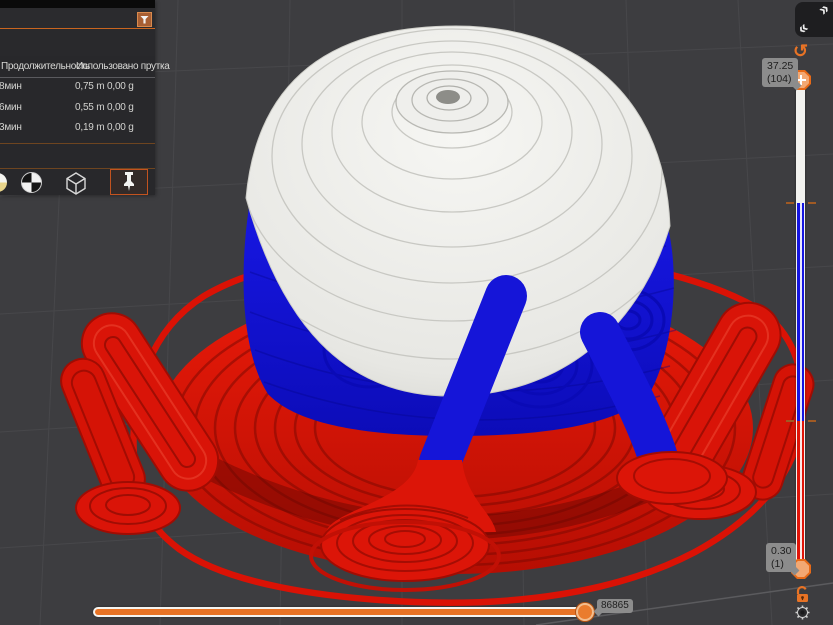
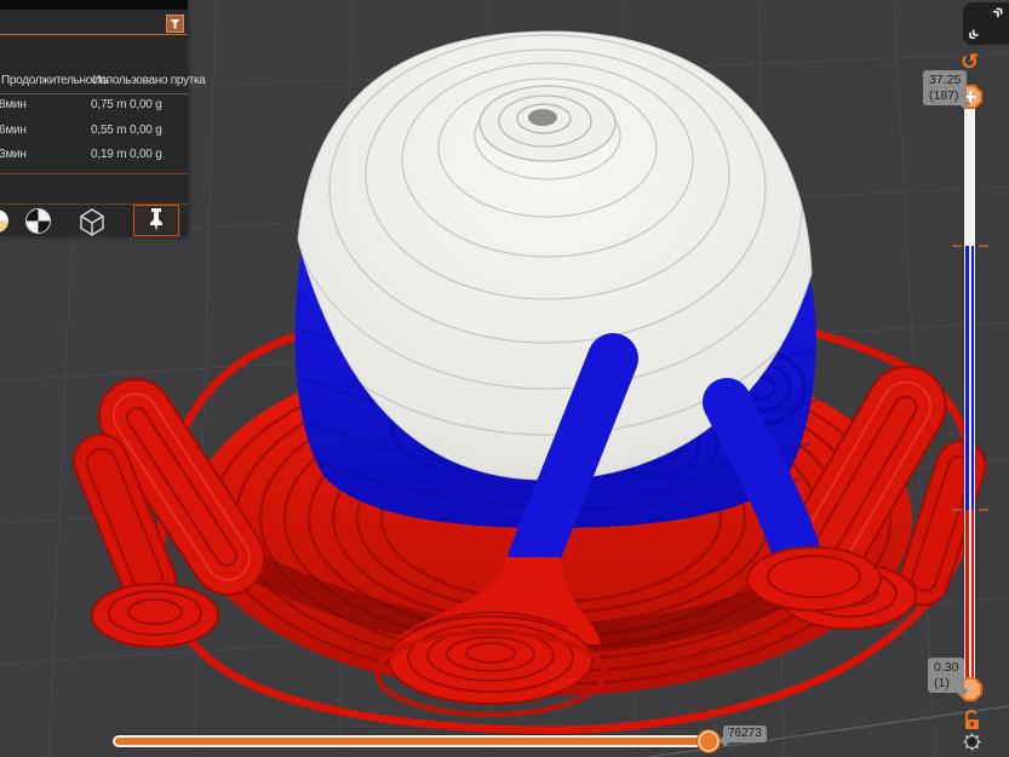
  Продолжительность
  Использовано прутка
  8мин
  0,75 m
  0,00 g
  6мин
  0,55 m
  0,00 g
  3мин
  0,19 m
  0,00 g
  ↺
  37.25
- (104)
+ (187)
  0.30
  (1)
- 86865
+ 76273
